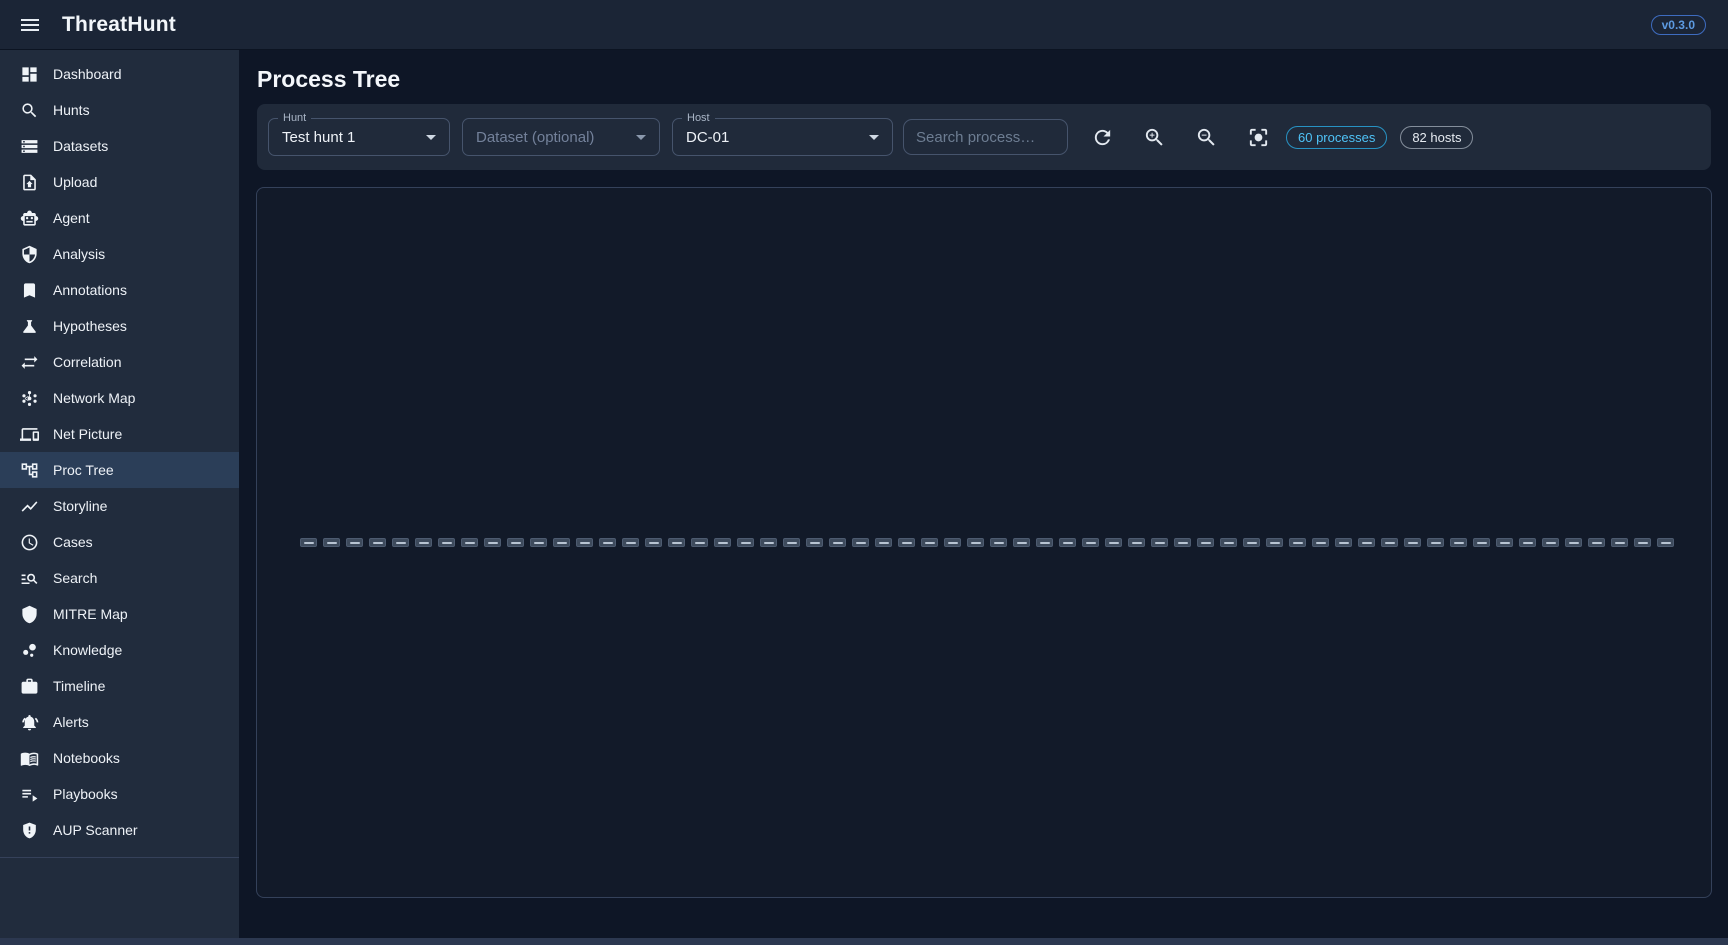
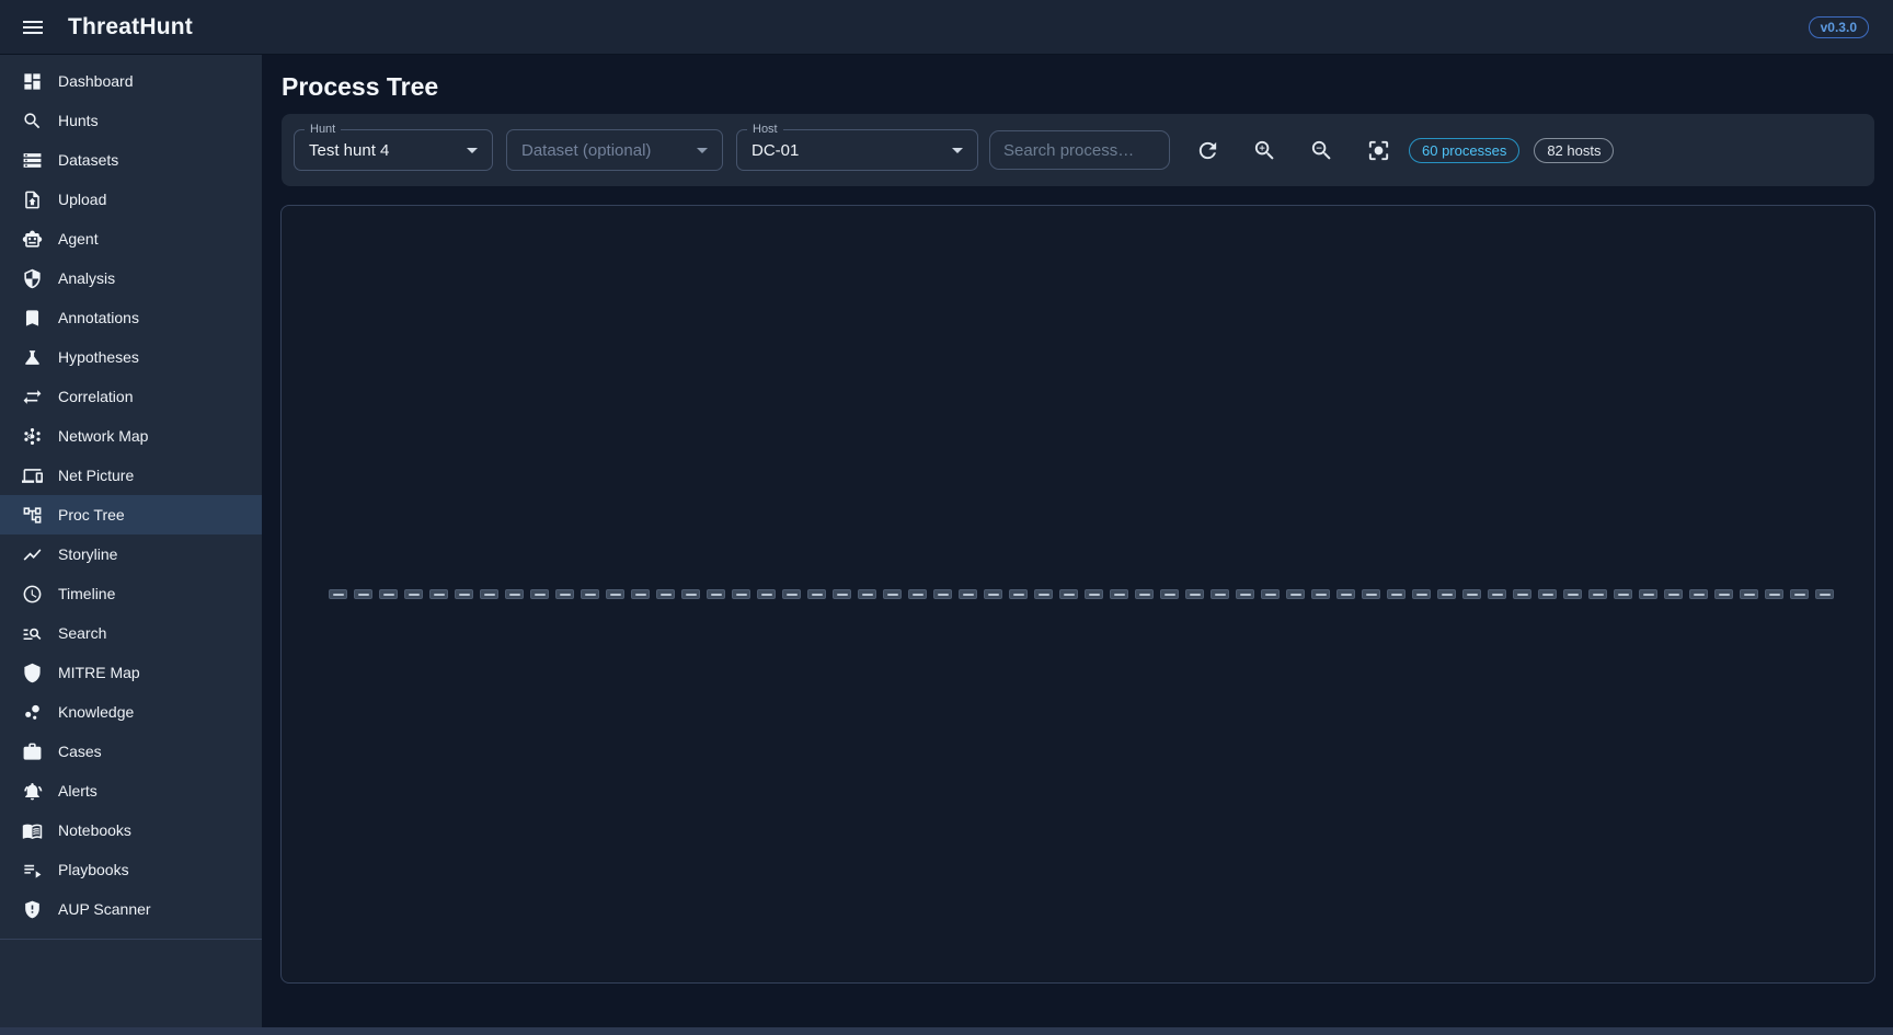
  ThreatHunt
  v0.3.0
  Dashboard
  Hunts
  Datasets
  Upload
  Agent
  Analysis
  Annotations
  Hypotheses
  Correlation
  Network Map
  Net Picture
  Proc Tree
  Storyline
- Cases
+ Timeline
  Search
  MITRE Map
  Knowledge
- Timeline
+ Cases
  Alerts
  Notebooks
  Playbooks
  AUP Scanner
  Process Tree
  Hunt
- Test hunt 1
+ Test hunt 4
  Dataset (optional)
  Host
  DC-01
  Search process…
  60 processes
  82 hosts
